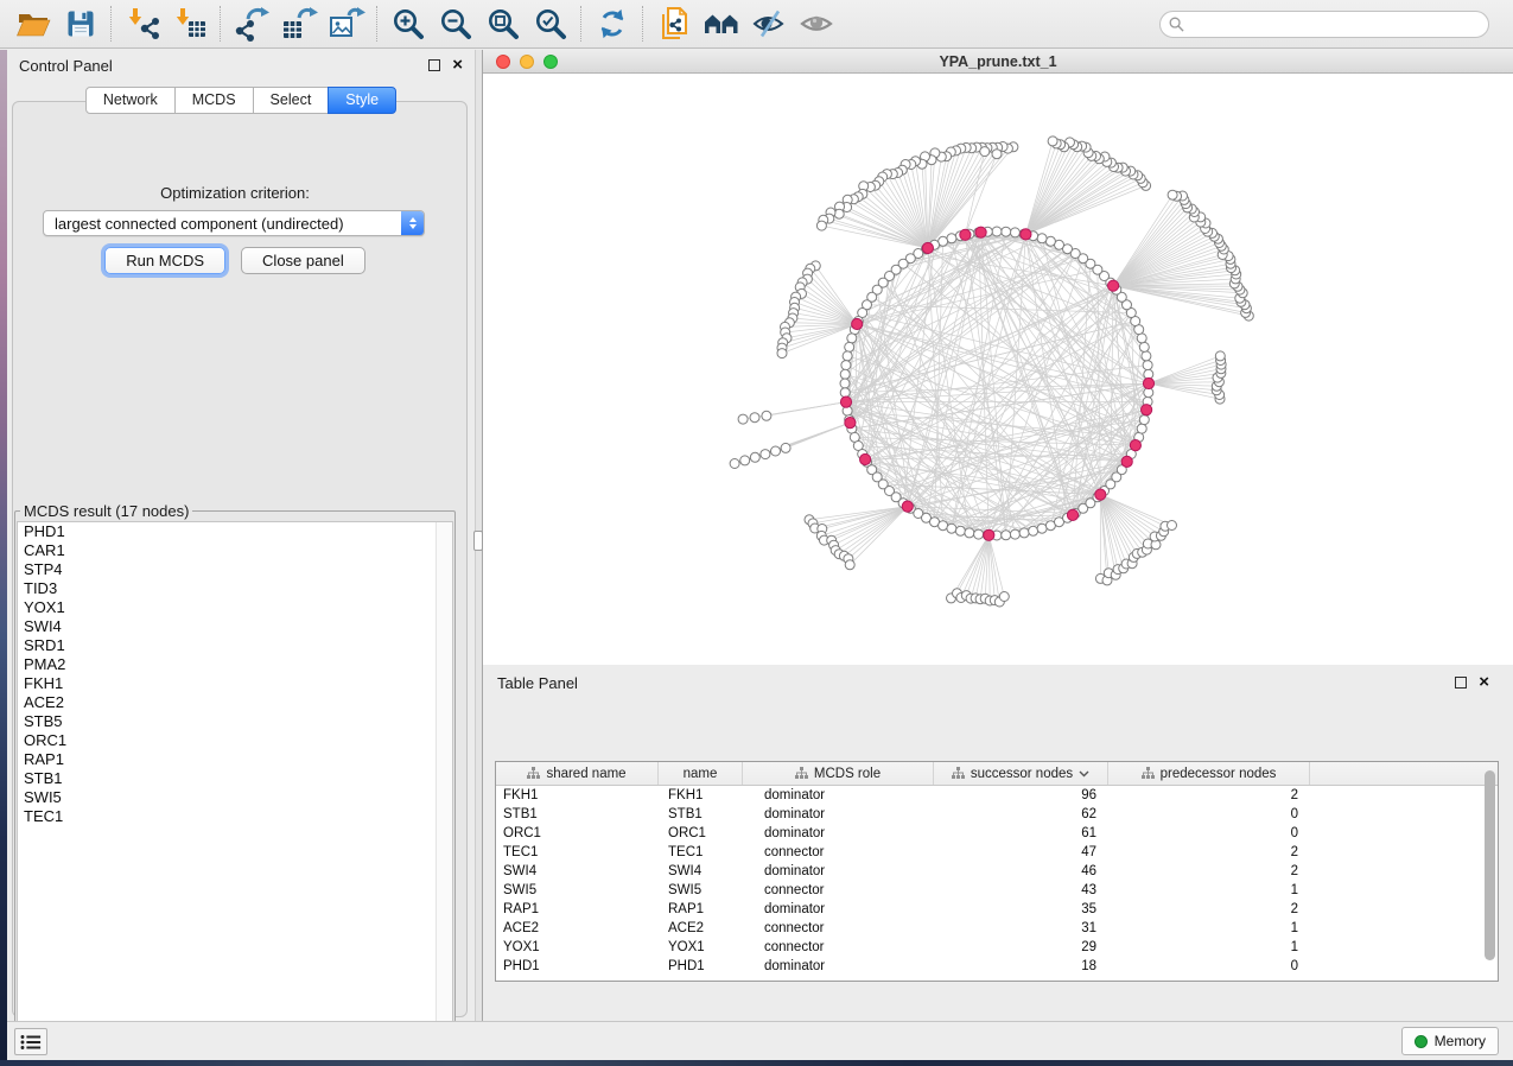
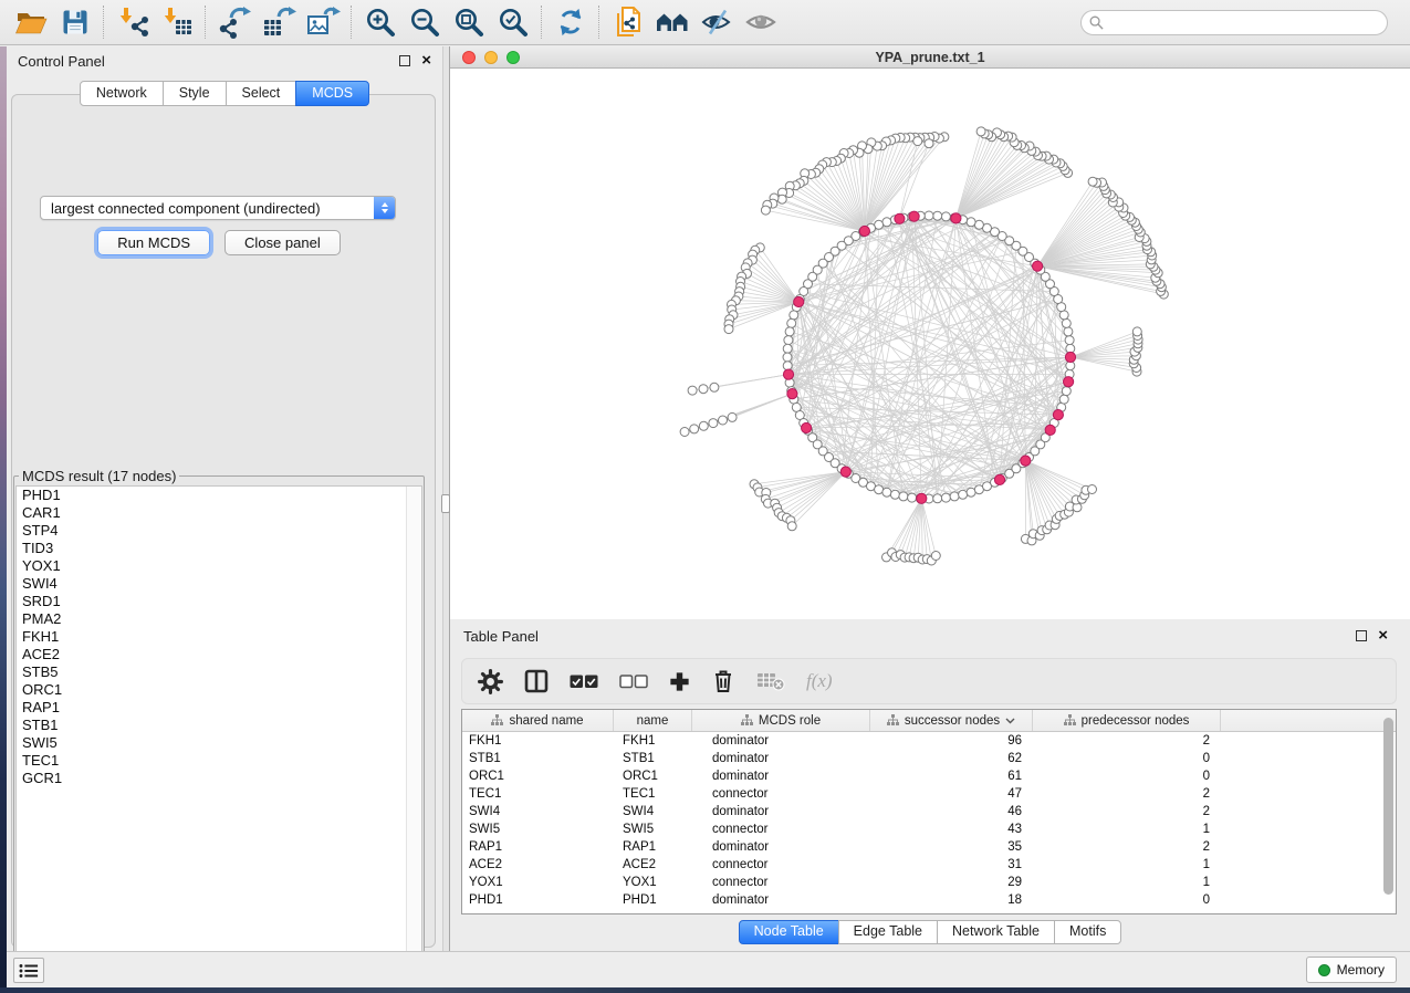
  Control Panel
  ×
  Network
- MCDS
+ Style
  Select
- Style
+ MCDS
- Optimization criterion:
  largest connected component (undirected)
  Run MCDS
  Close panel
  MCDS result (17 nodes)
  PHD1
  CAR1
  STP4
  TID3
  YOX1
  SWI4
  SRD1
  PMA2
  FKH1
  ACE2
  STB5
  ORC1
  RAP1
  STB1
  SWI5
  TEC1
+ GCR1
  YPA_prune.txt_1
  Table Panel
  ×
+ f(x)
  shared name
  name
  MCDS role
  successor nodes
  predecessor nodes
  FKH1
  FKH1
  dominator
  96
  2
  STB1
  STB1
  dominator
  62
  0
  ORC1
  ORC1
  dominator
  61
  0
  TEC1
  TEC1
  connector
  47
  2
  SWI4
  SWI4
  dominator
  46
  2
  SWI5
  SWI5
  connector
  43
  1
  RAP1
  RAP1
  dominator
  35
  2
  ACE2
  ACE2
  connector
  31
  1
  YOX1
  YOX1
  connector
  29
  1
  PHD1
  PHD1
  dominator
  18
  0
+ Node Table
+ Edge Table
+ Network Table
+ Motifs
  Memory
